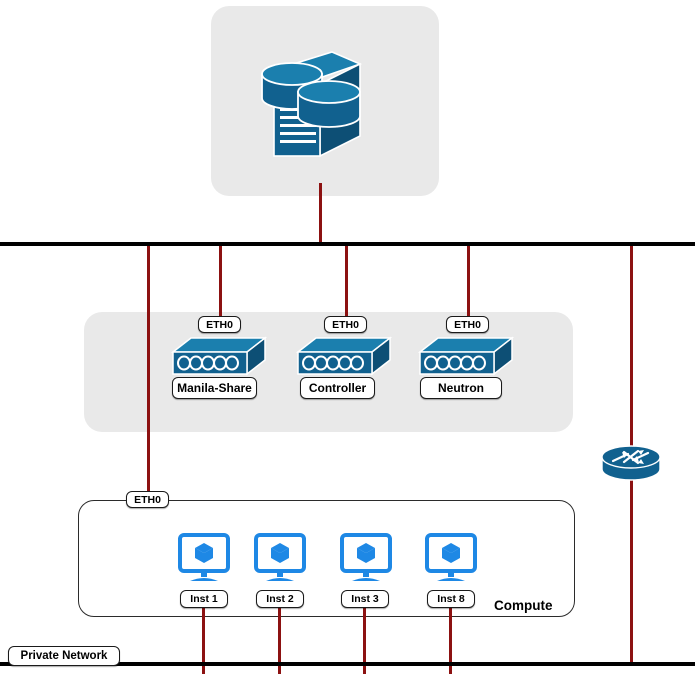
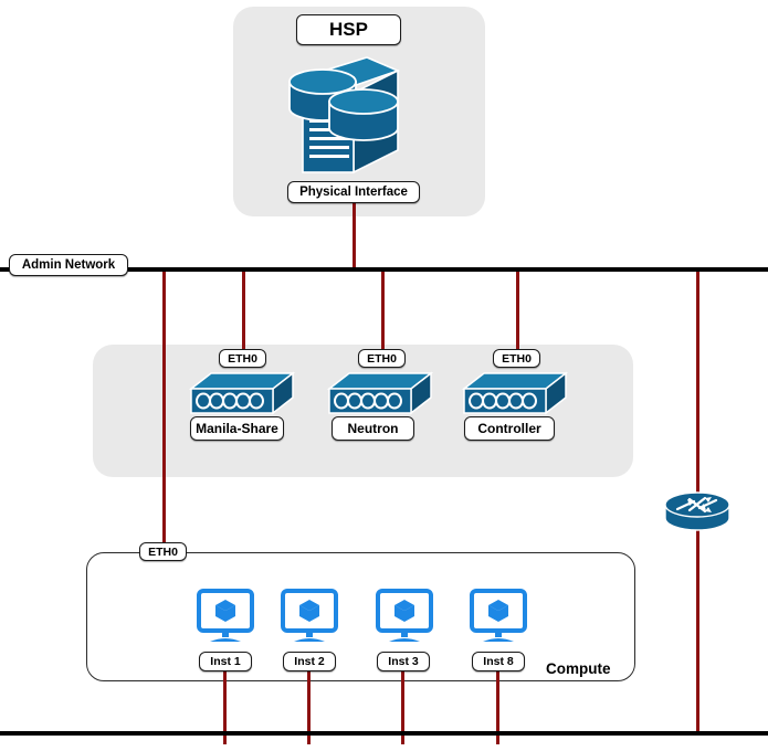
+ HSP
+ Physical Interface
+ Admin Network
  ETH0
  Manila-Share
  ETH0
- Controller
+ Neutron
  ETH0
- Neutron
+ Controller
  ETH0
  Compute
  Inst 1
  Inst 2
  Inst 3
  Inst 8
- Private Network
